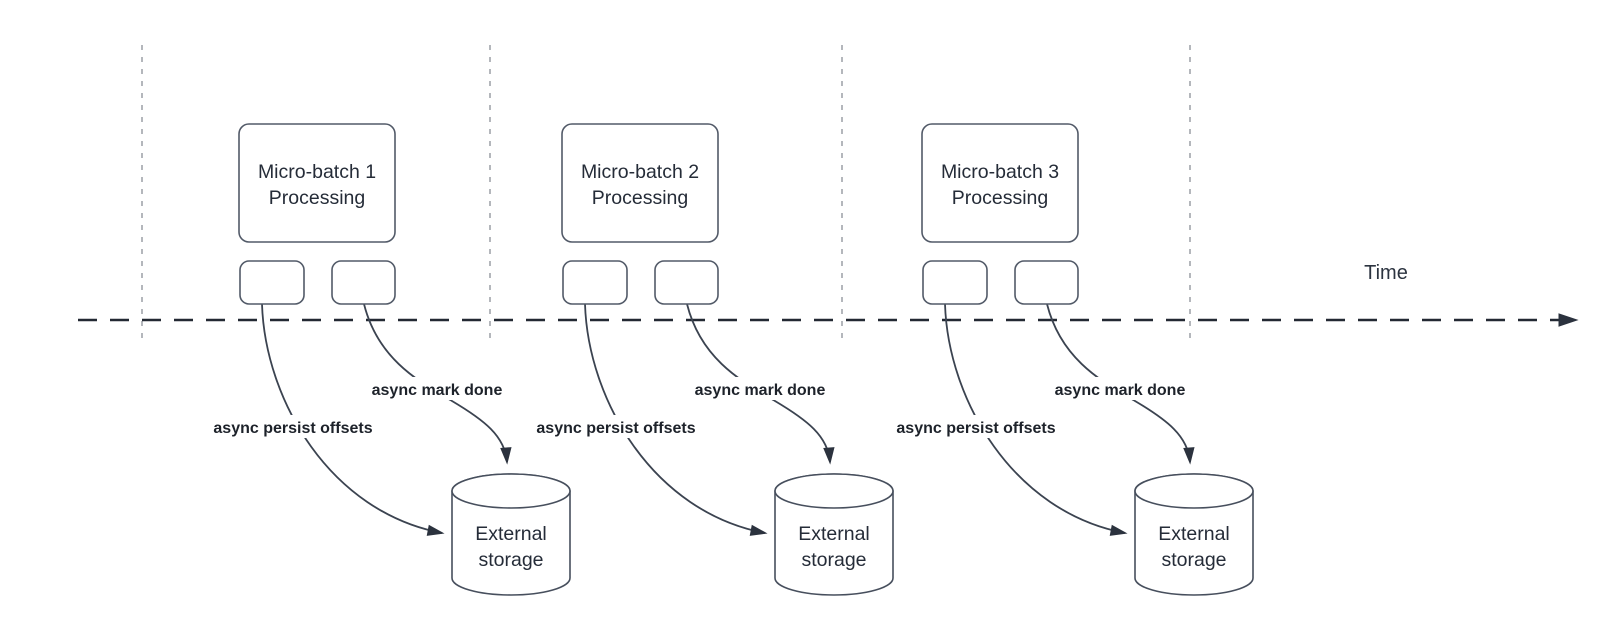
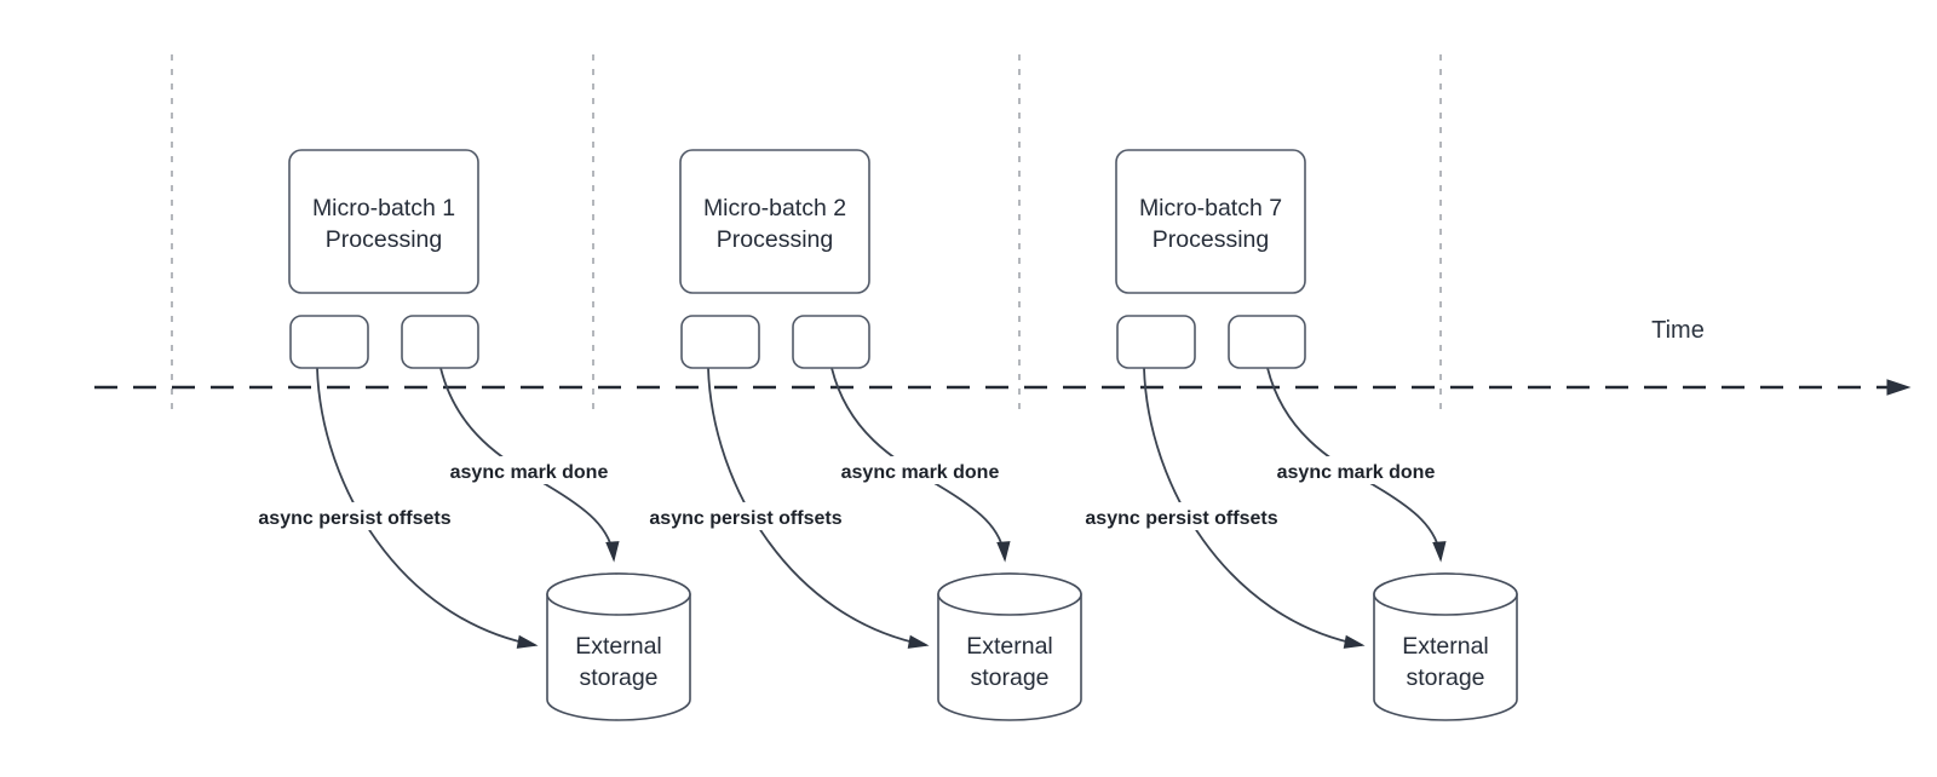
  Time
  Micro-batch 1
  Processing
  External
  storage
  async persist offsets
  async mark done
  Micro-batch 2
  Processing
  External
  storage
  async persist offsets
  async mark done
- Micro-batch 3
+ Micro-batch 7
  Processing
  External
  storage
  async persist offsets
  async mark done
